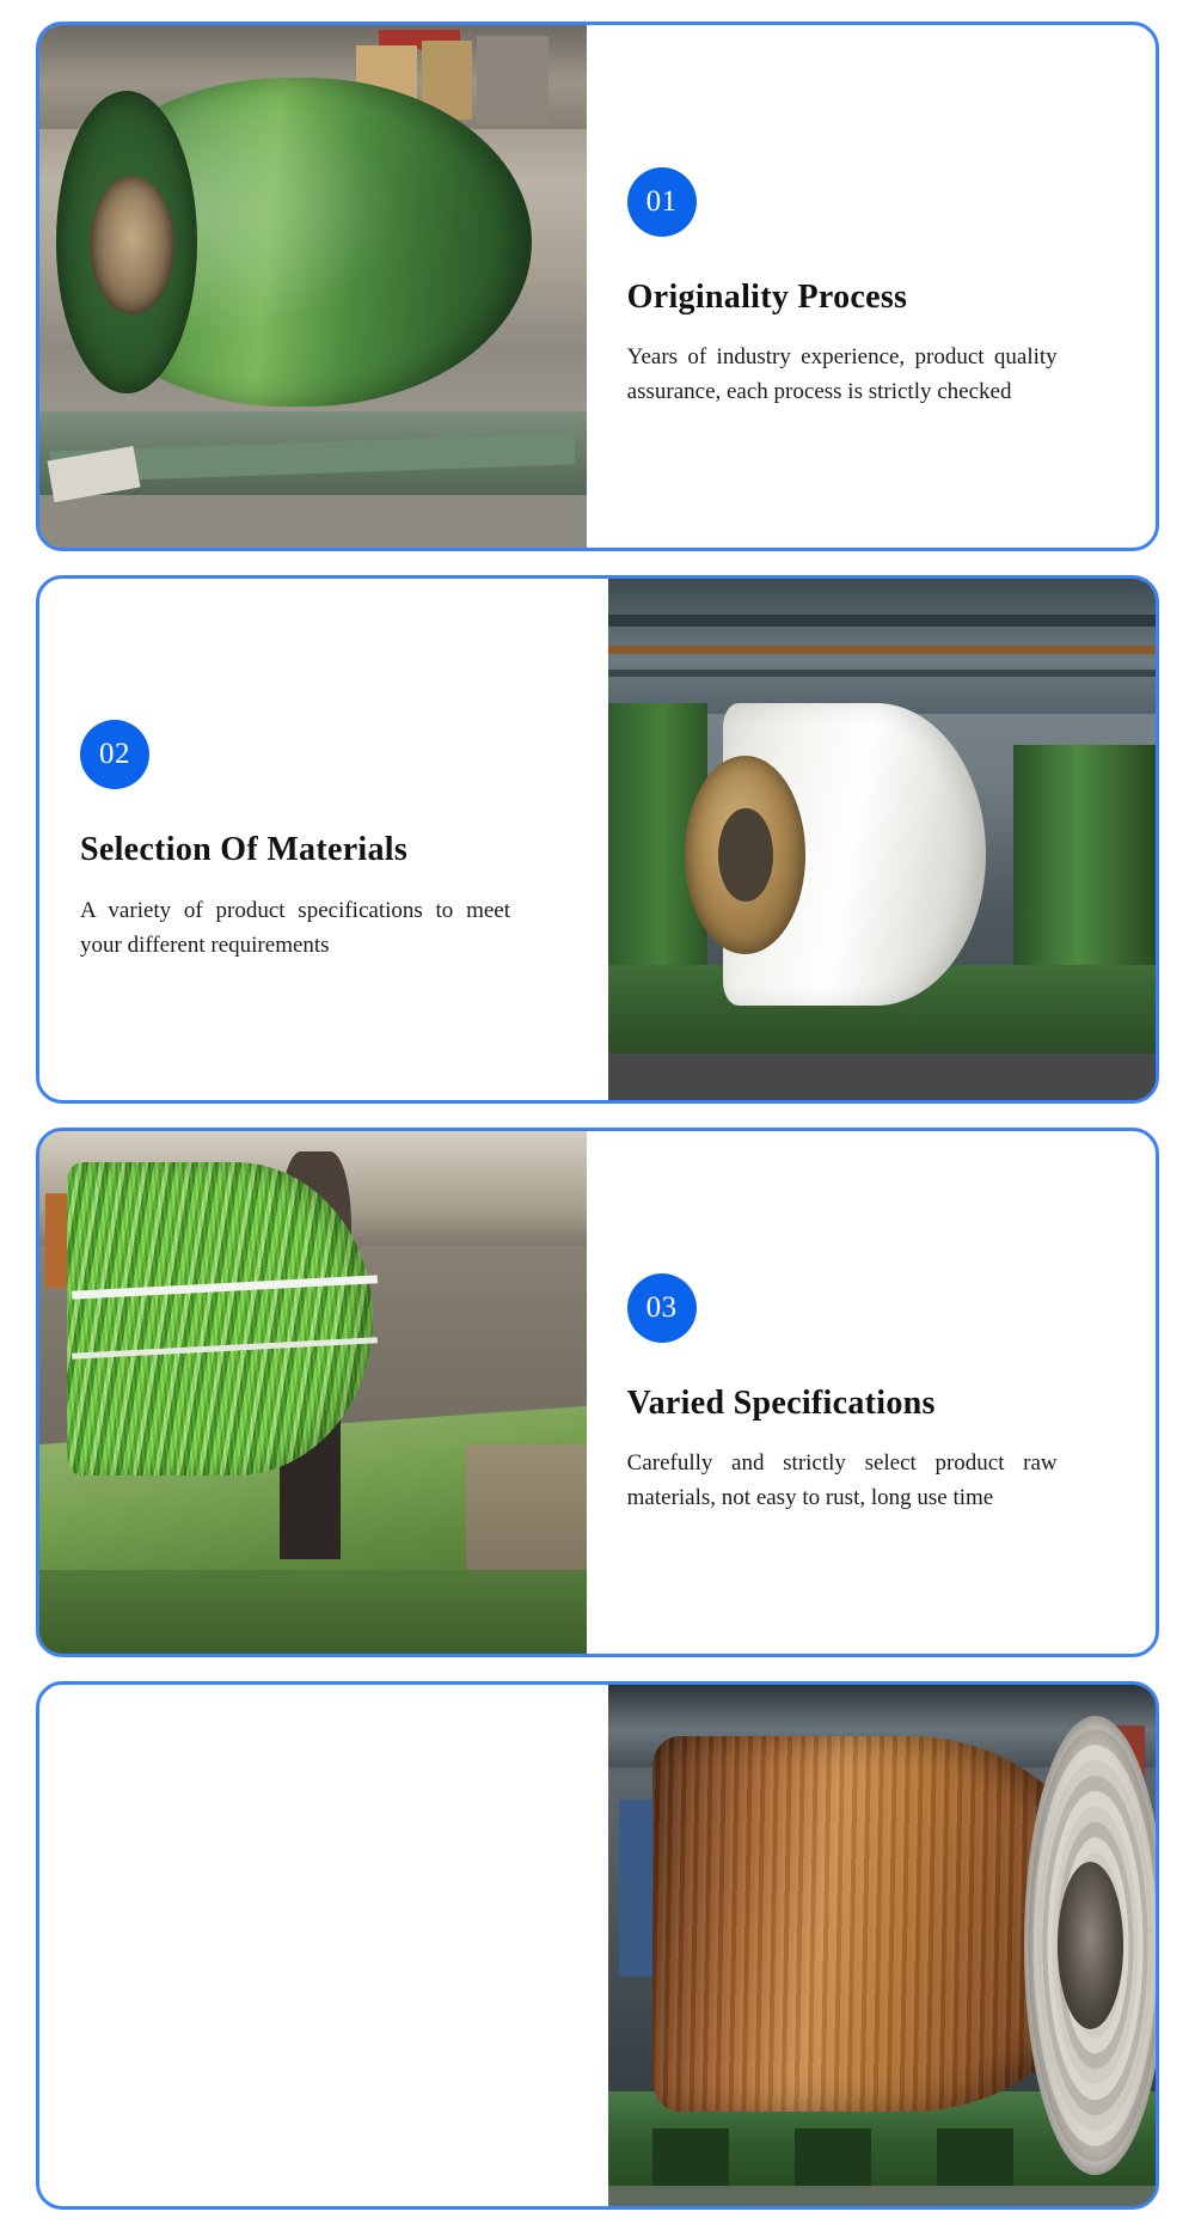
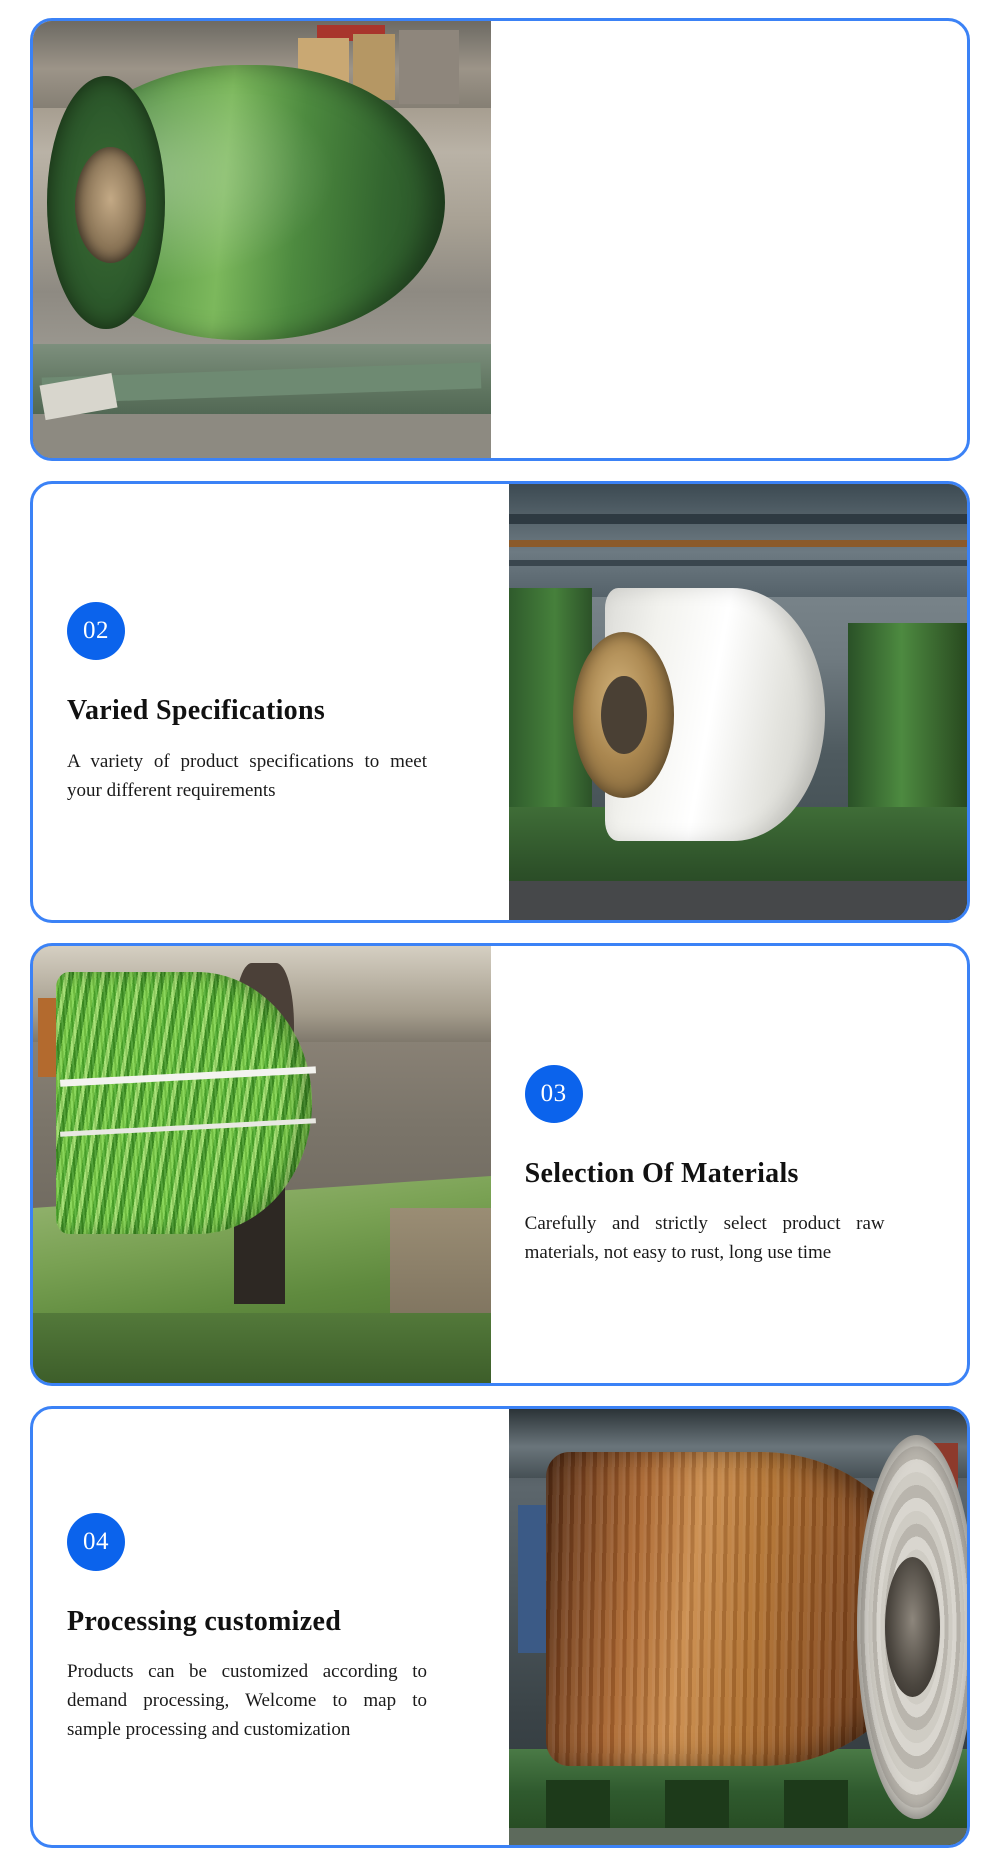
- 01
- Originality Process
- Years of industry experience, product quality assurance, each process is strictly checked
  02
- Selection Of Materials
+ Varied Specifications
  A variety of product specifications to meet your different requirements
  03
- Varied Specifications
+ Selection Of Materials
  Carefully and strictly select product raw materials, not easy to rust, long use time
+ 04
+ Processing customized
+ Products can be customized according to demand processing, Welcome to map to sample processing and customization
